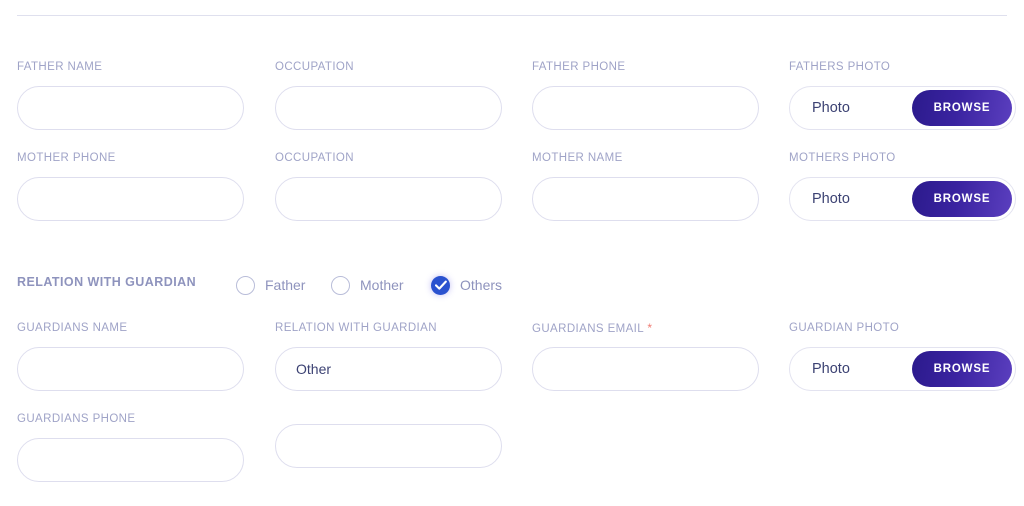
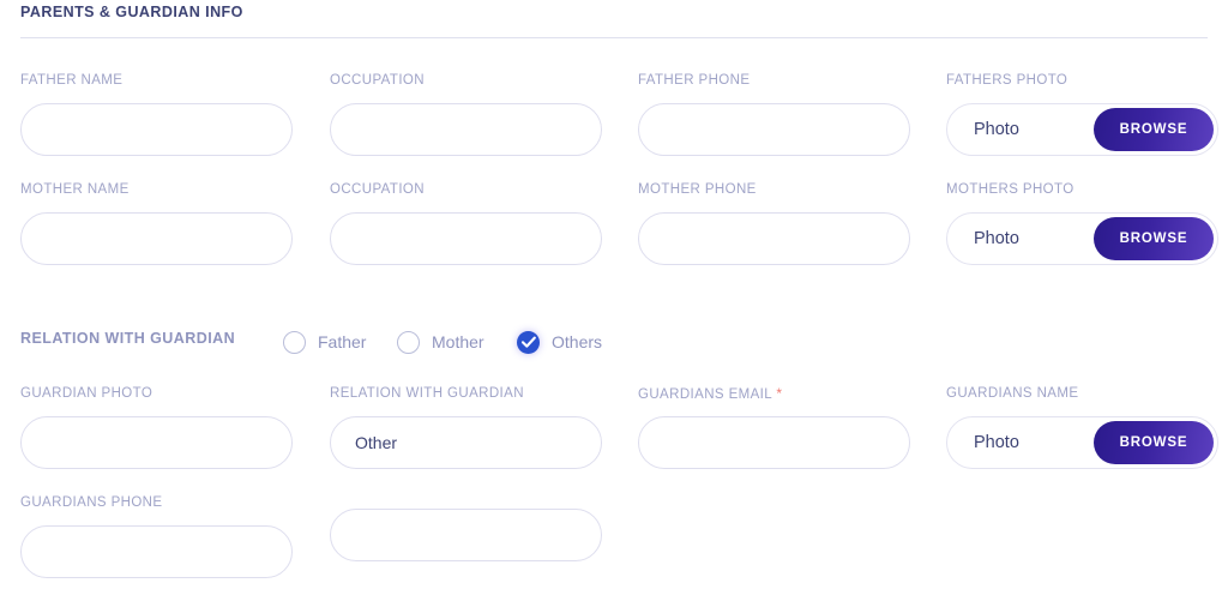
+ PARENTS & GUARDIAN INFO
  FATHER NAME
  OCCUPATION
  FATHER PHONE
  FATHERS PHOTO
  Photo
  BROWSE
- MOTHER PHONE
+ MOTHER NAME
  OCCUPATION
- MOTHER NAME
+ MOTHER PHONE
  MOTHERS PHOTO
  Photo
  BROWSE
  RELATION WITH GUARDIAN
  Father
  Mother
  Others
- GUARDIANS NAME
+ GUARDIAN PHOTO
  RELATION WITH GUARDIAN
  Other
  GUARDIANS EMAIL *
- GUARDIAN PHOTO
+ GUARDIANS NAME
  Photo
  BROWSE
  GUARDIANS PHONE
